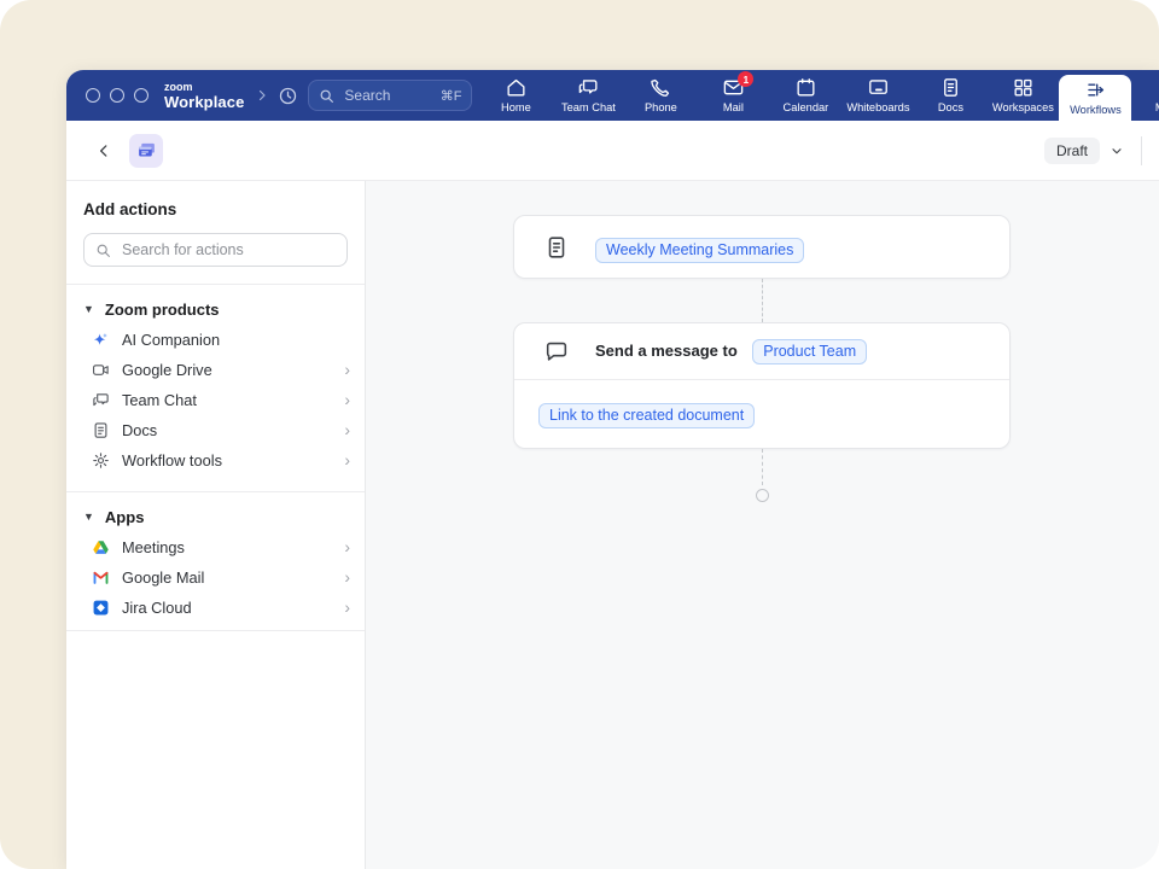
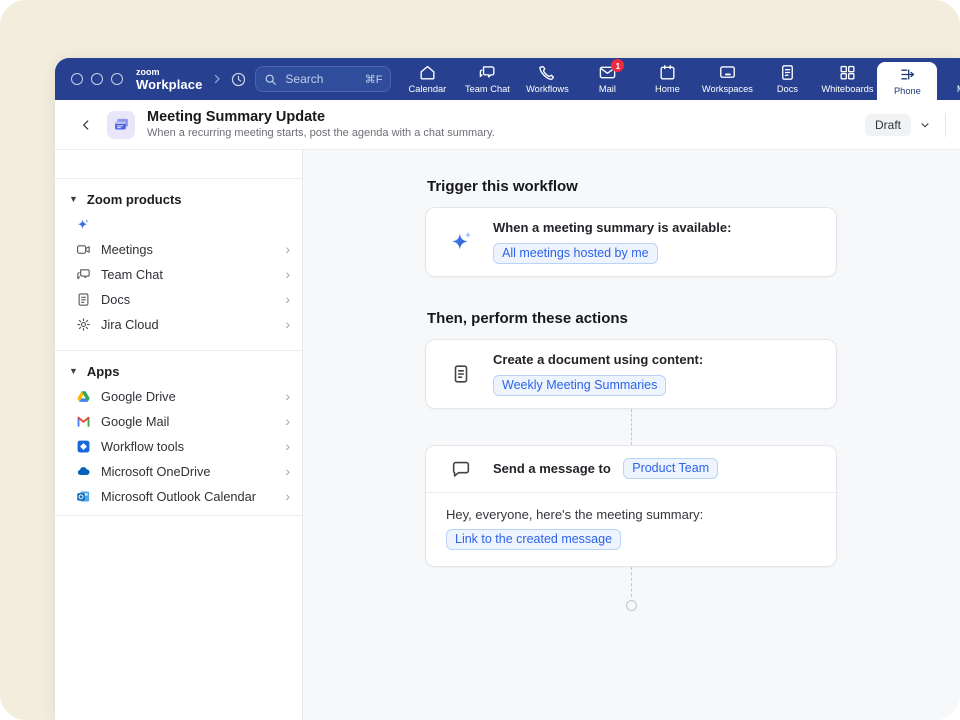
  zoom
  Workplace
  Search
  ⌘F
- Home
+ Calendar
  Team Chat
- Phone
+ Workflows
  Mail
  1
- Calendar
+ Home
- Whiteboards
+ Workspaces
  Docs
- Workspaces
+ Whiteboards
- Workflows
+ Phone
+ Meeting Summary Update
+ When a recurring meeting starts, post the agenda with a chat summary.
  Draft
- Add actions
- Search for actions
  Zoom products
- AI Companion
- Google Drive
+ Meetings
  Team Chat
  Docs
- Workflow tools
+ Jira Cloud
  Apps
- Meetings
+ Google Drive
  Google Mail
- Jira Cloud
+ Workflow tools
+ Microsoft OneDrive
+ Microsoft Outlook Calendar
+ Trigger this workflow
+ When a meeting summary is available:
+ All meetings hosted by me
+ Then, perform these actions
+ Create a document using content:
  Weekly Meeting Summaries
  Send a message to Product Team
+ Hey, everyone, here's the meeting summary:
- Link to the created document
+ Link to the created message
